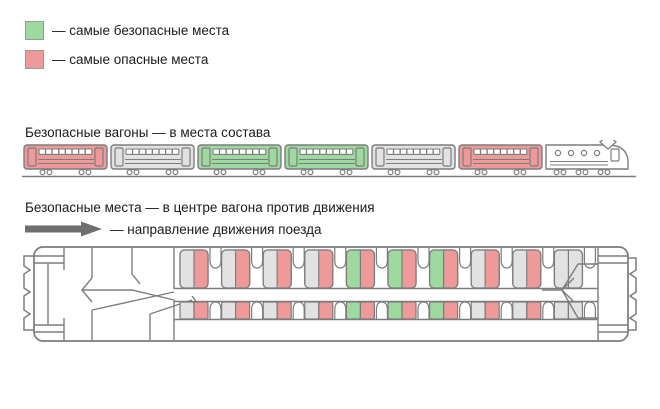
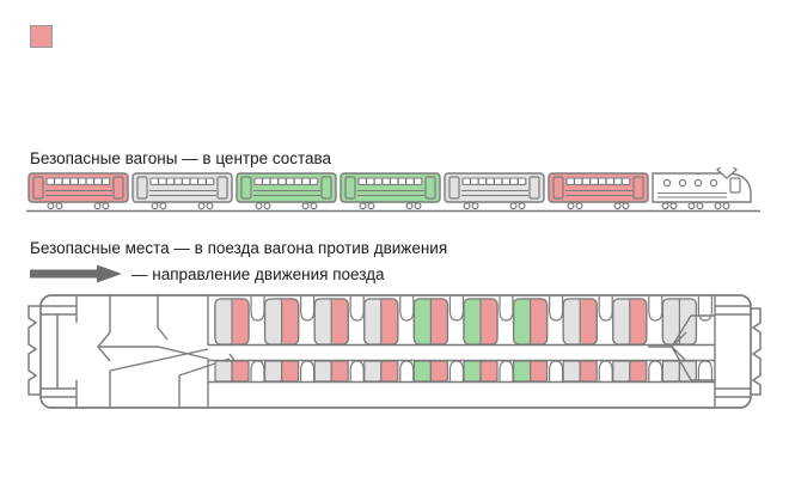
- — самые безопасные места
- — самые опасные места
- Безопасные вагоны — в места состава
+ Безопасные вагоны — в центре состава
- Безопасные места — в центре вагона против движения
+ Безопасные места — в поезда вагона против движения
  — направление движения поезда
